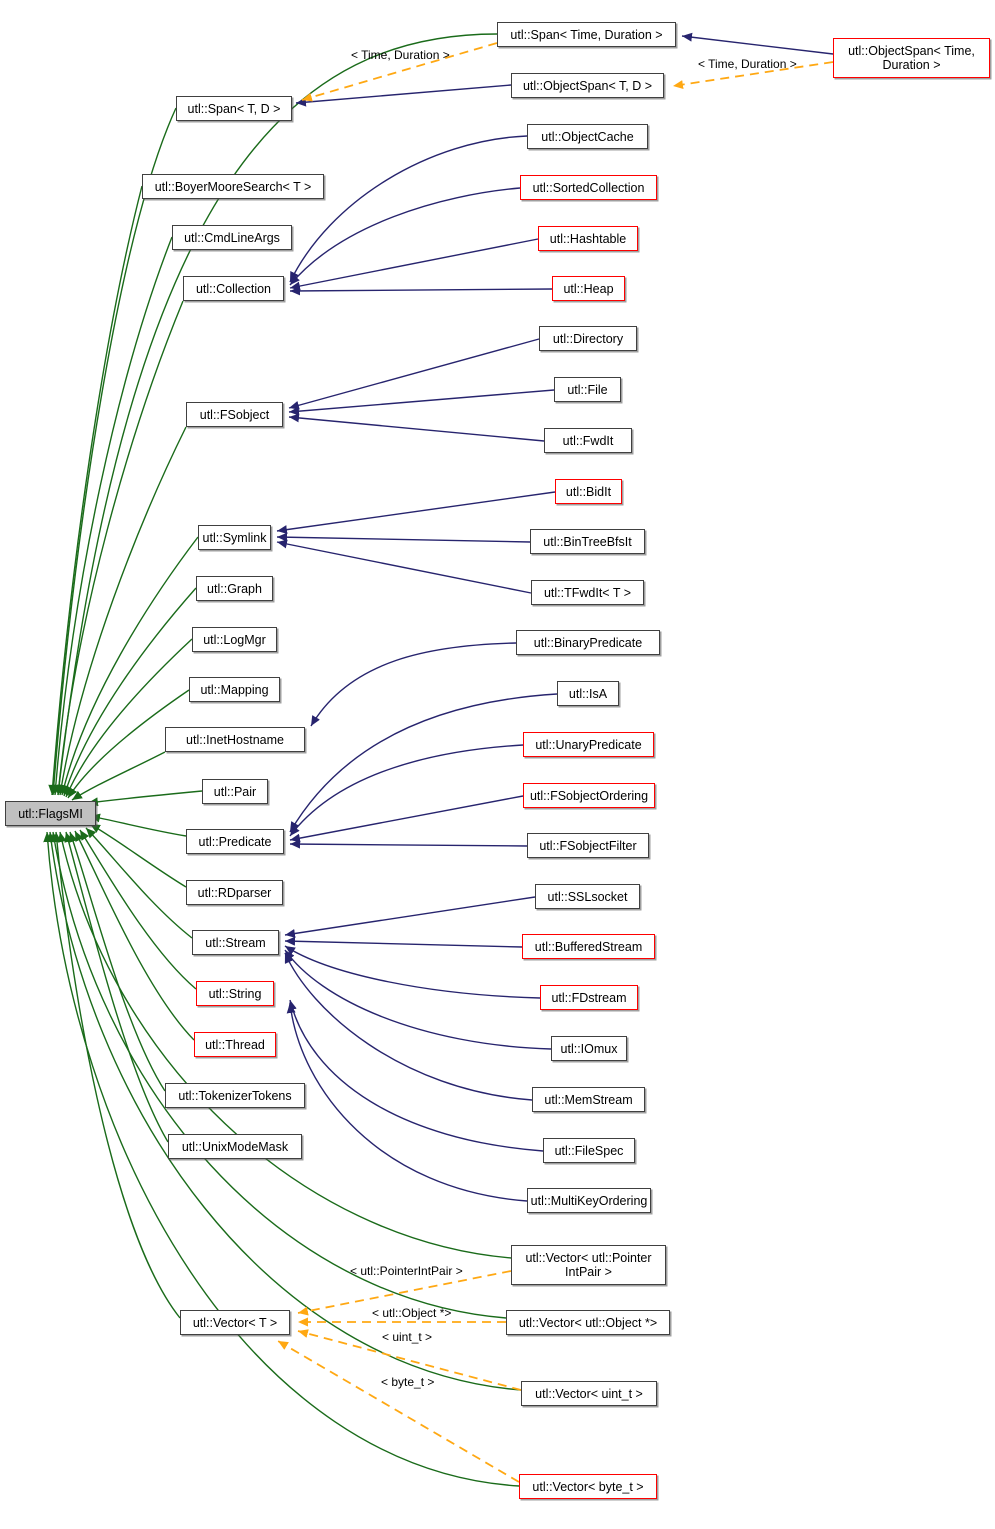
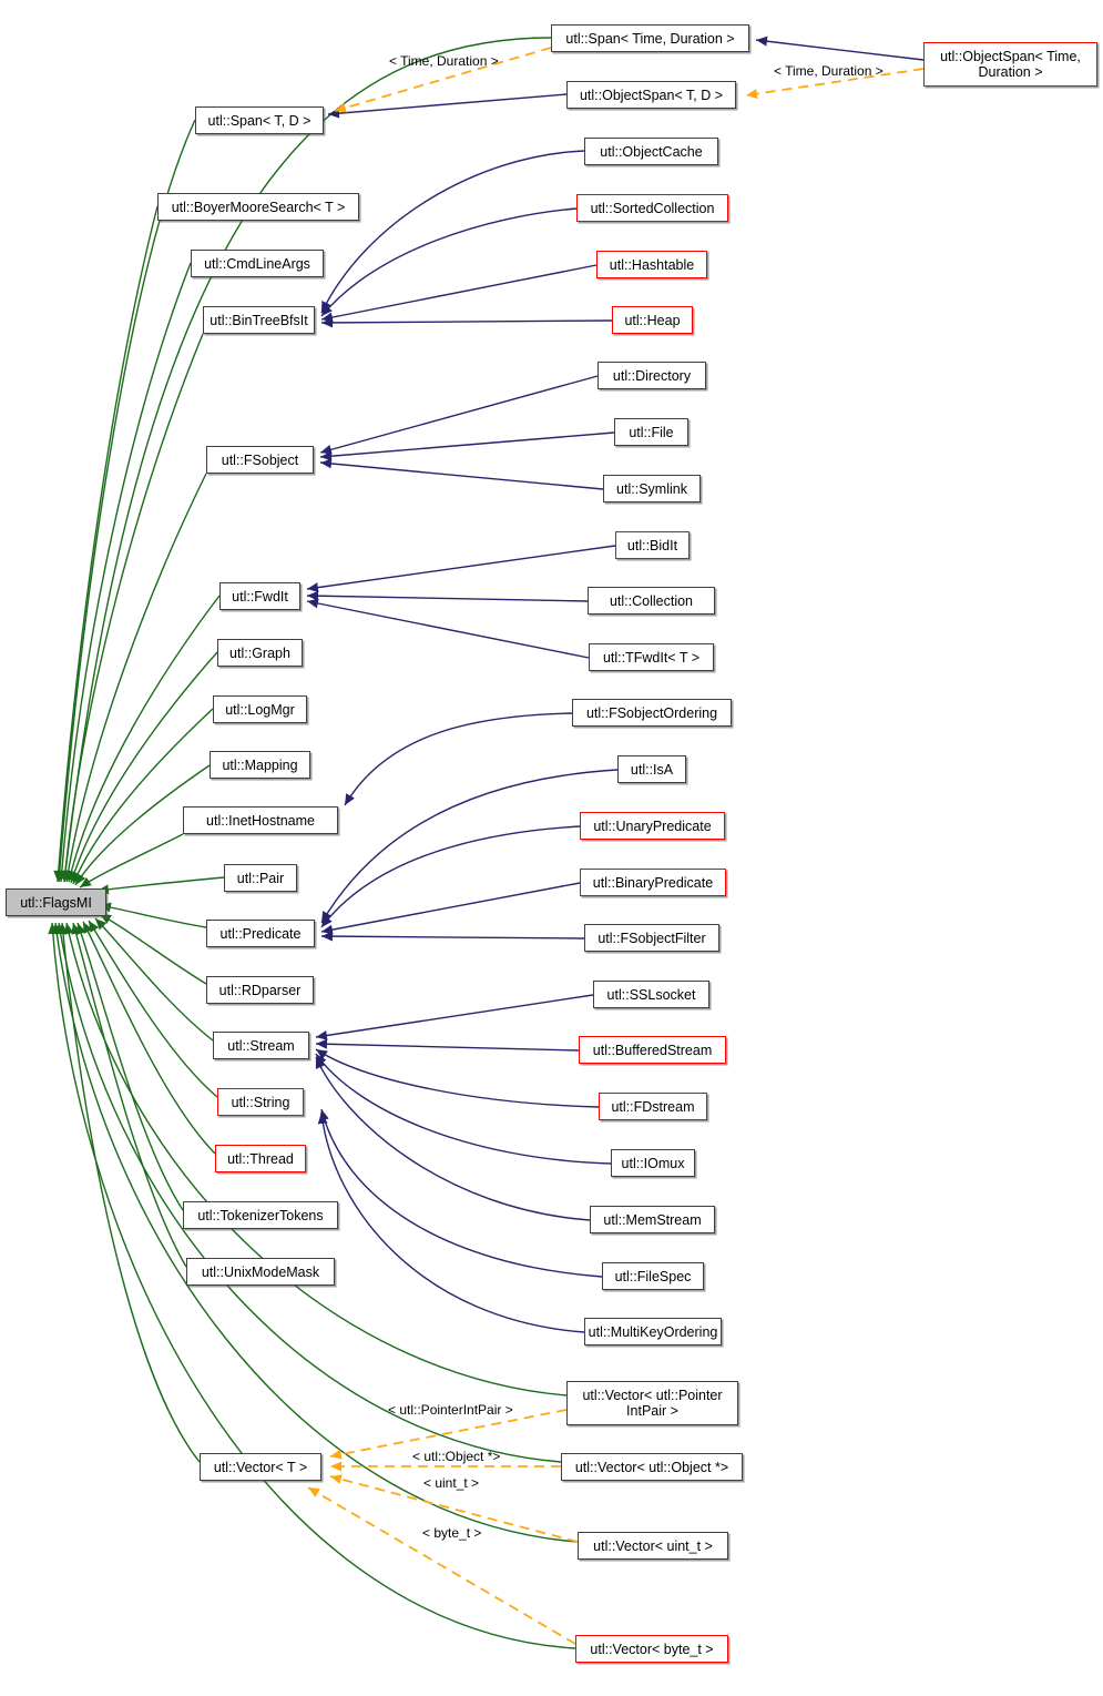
  utl::FlagsMI
  utl::Span< Time, Duration >
  utl::ObjectSpan< Time,
  Duration >
  utl::Span< T, D >
  utl::ObjectSpan< T, D >
  utl::ObjectCache
  utl::BoyerMooreSearch< T >
  utl::SortedCollection
  utl::CmdLineArgs
  utl::Hashtable
- utl::Collection
+ utl::BinTreeBfsIt
  utl::Heap
  utl::Directory
  utl::File
  utl::FSobject
- utl::FwdIt
+ utl::Symlink
  utl::BidIt
- utl::Symlink
+ utl::FwdIt
- utl::BinTreeBfsIt
+ utl::Collection
  utl::Graph
  utl::TFwdIt< T >
  utl::LogMgr
- utl::BinaryPredicate
+ utl::FSobjectOrdering
  utl::Mapping
  utl::IsA
  utl::InetHostname
  utl::UnaryPredicate
  utl::Pair
- utl::FSobjectOrdering
+ utl::BinaryPredicate
  utl::Predicate
  utl::FSobjectFilter
  utl::RDparser
  utl::SSLsocket
  utl::Stream
  utl::BufferedStream
  utl::String
  utl::FDstream
  utl::Thread
  utl::IOmux
  utl::TokenizerTokens
  utl::MemStream
  utl::UnixModeMask
  utl::FileSpec
  utl::MultiKeyOrdering
  utl::Vector< utl::Pointer
  IntPair >
  utl::Vector< T >
  utl::Vector< utl::Object *>
  utl::Vector< uint_t >
  utl::Vector< byte_t >
  < Time, Duration >
  < Time, Duration >
  < utl::PointerIntPair >
  < utl::Object *>
  < uint_t >
  < byte_t >
